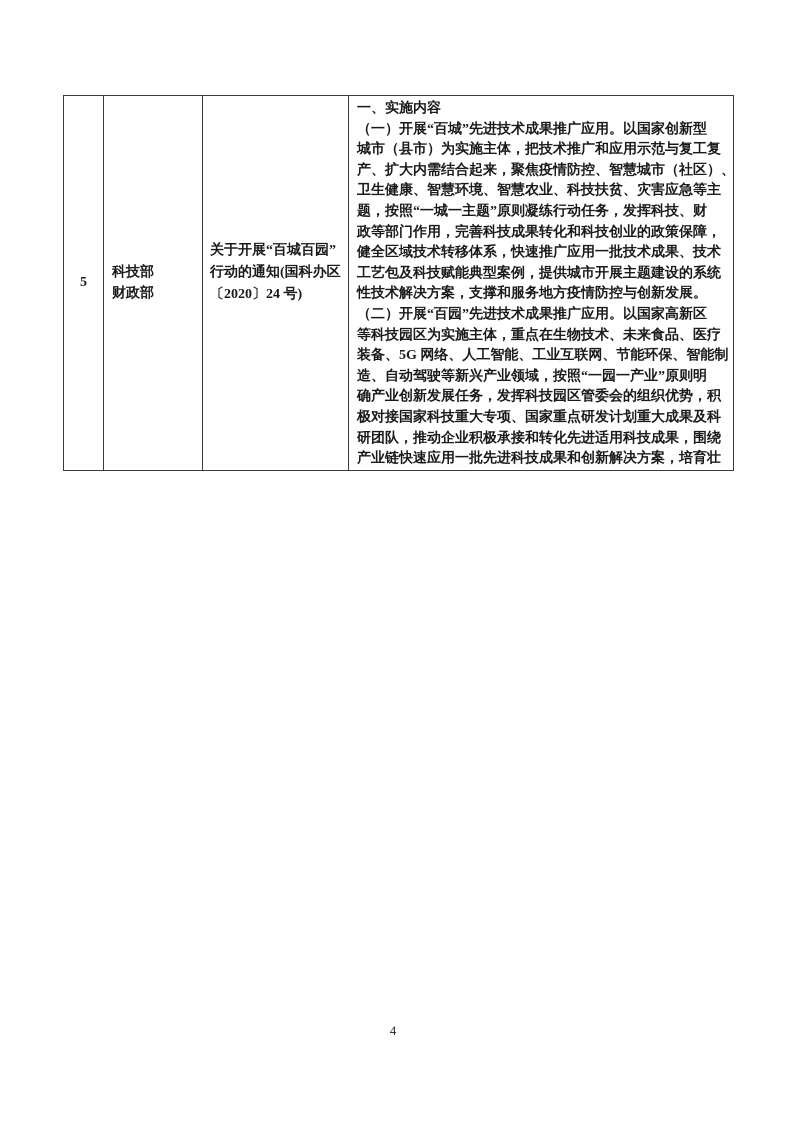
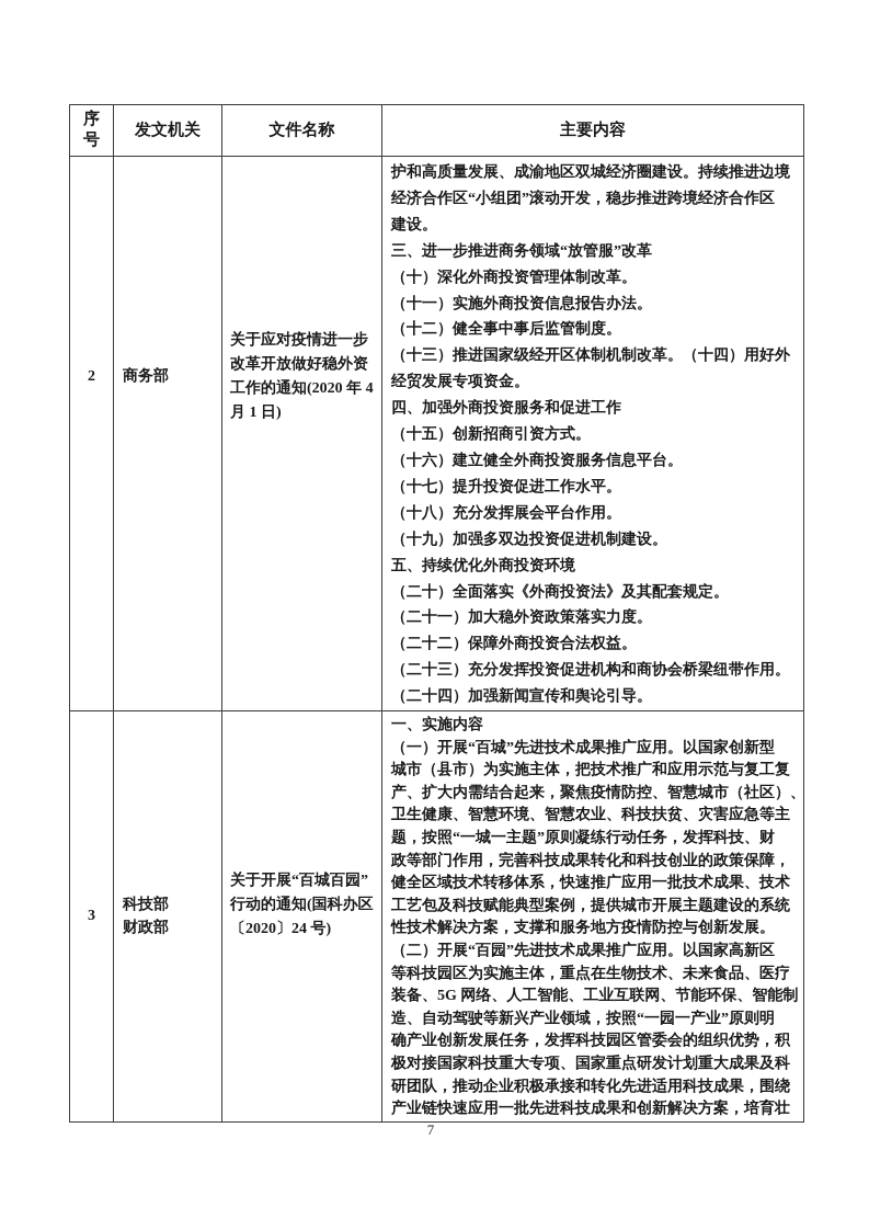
+ 序 号	发文机关	文件名称	主要内容
+ 2	商务部	关于应对疫情进一步 改革开放做好稳外资 工作的通知(2020 年 4 月 1 日)	护和高质量发展、成渝地区双城经济圈建设。持续推进边境 经济合作区“小组团”滚动开发，稳步推进跨境经济合作区 建设。 三、进一步推进商务领域“放管服”改革 （十）深化外商投资管理体制改革。 （十一）实施外商投资信息报告办法。 （十二）健全事中事后监管制度。 （十三）推进国家级经开区体制机制改革。（十四）用好外 经贸发展专项资金。 四、加强外商投资服务和促进工作 （十五）创新招商引资方式。 （十六）建立健全外商投资服务信息平台。 （十七）提升投资促进工作水平。 （十八）充分发挥展会平台作用。 （十九）加强多双边投资促进机制建设。 五、持续优化外商投资环境 （二十）全面落实《外商投资法》及其配套规定。 （二十一）加大稳外资政策落实力度。 （二十二）保障外商投资合法权益。 （二十三）充分发挥投资促进机构和商协会桥梁纽带作用。 （二十四）加强新闻宣传和舆论引导。
- 5	科技部 财政部	关于开展“百城百园” 行动的通知(国科办区 〔2020〕24 号)	一、实施内容 （一）开展“百城”先进技术成果推广应用。以国家创新型 城市（县市）为实施主体，把技术推广和应用示范与复工复 产、扩大内需结合起来，聚焦疫情防控、智慧城市（社区）、 卫生健康、智慧环境、智慧农业、科技扶贫、灾害应急等主 题，按照“一城一主题”原则凝练行动任务，发挥科技、财 政等部门作用，完善科技成果转化和科技创业的政策保障， 健全区域技术转移体系，快速推广应用一批技术成果、技术 工艺包及科技赋能典型案例，提供城市开展主题建设的系统 性技术解决方案，支撑和服务地方疫情防控与创新发展。 （二）开展“百园”先进技术成果推广应用。以国家高新区 等科技园区为实施主体，重点在生物技术、未来食品、医疗 装备、5G 网络、人工智能、工业互联网、节能环保、智能制 造、自动驾驶等新兴产业领域，按照“一园一产业”原则明 确产业创新发展任务，发挥科技园区管委会的组织优势，积 极对接国家科技重大专项、国家重点研发计划重大成果及科 研团队，推动企业积极承接和转化先进适用科技成果，围绕 产业链快速应用一批先进科技成果和创新解决方案，培育壮
+ 3	科技部 财政部	关于开展“百城百园” 行动的通知(国科办区 〔2020〕24 号)	一、实施内容 （一）开展“百城”先进技术成果推广应用。以国家创新型 城市（县市）为实施主体，把技术推广和应用示范与复工复 产、扩大内需结合起来，聚焦疫情防控、智慧城市（社区）、 卫生健康、智慧环境、智慧农业、科技扶贫、灾害应急等主 题，按照“一城一主题”原则凝练行动任务，发挥科技、财 政等部门作用，完善科技成果转化和科技创业的政策保障， 健全区域技术转移体系，快速推广应用一批技术成果、技术 工艺包及科技赋能典型案例，提供城市开展主题建设的系统 性技术解决方案，支撑和服务地方疫情防控与创新发展。 （二）开展“百园”先进技术成果推广应用。以国家高新区 等科技园区为实施主体，重点在生物技术、未来食品、医疗 装备、5G 网络、人工智能、工业互联网、节能环保、智能制 造、自动驾驶等新兴产业领域，按照“一园一产业”原则明 确产业创新发展任务，发挥科技园区管委会的组织优势，积 极对接国家科技重大专项、国家重点研发计划重大成果及科 研团队，推动企业积极承接和转化先进适用科技成果，围绕 产业链快速应用一批先进科技成果和创新解决方案，培育壮
- 4
+ 7
